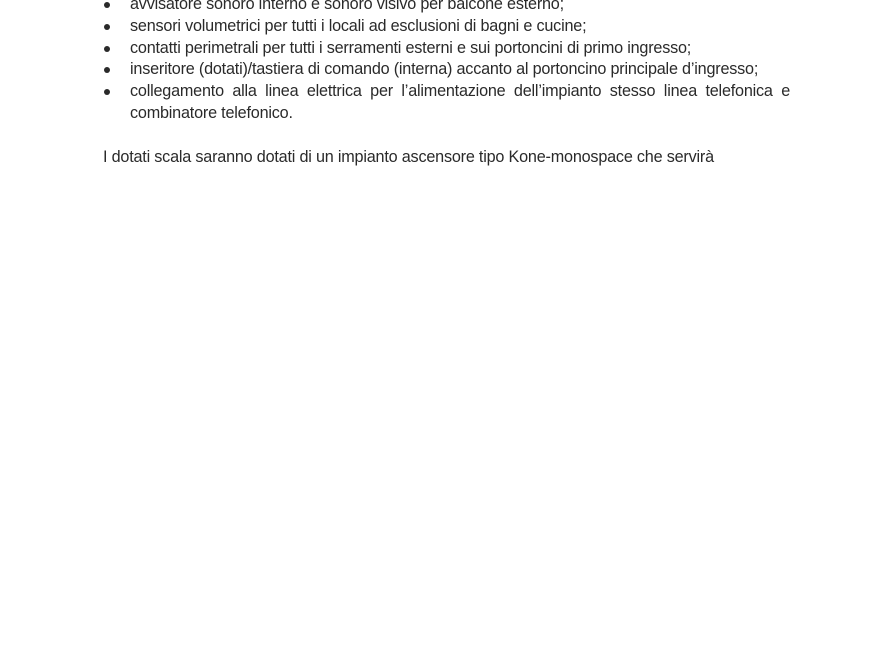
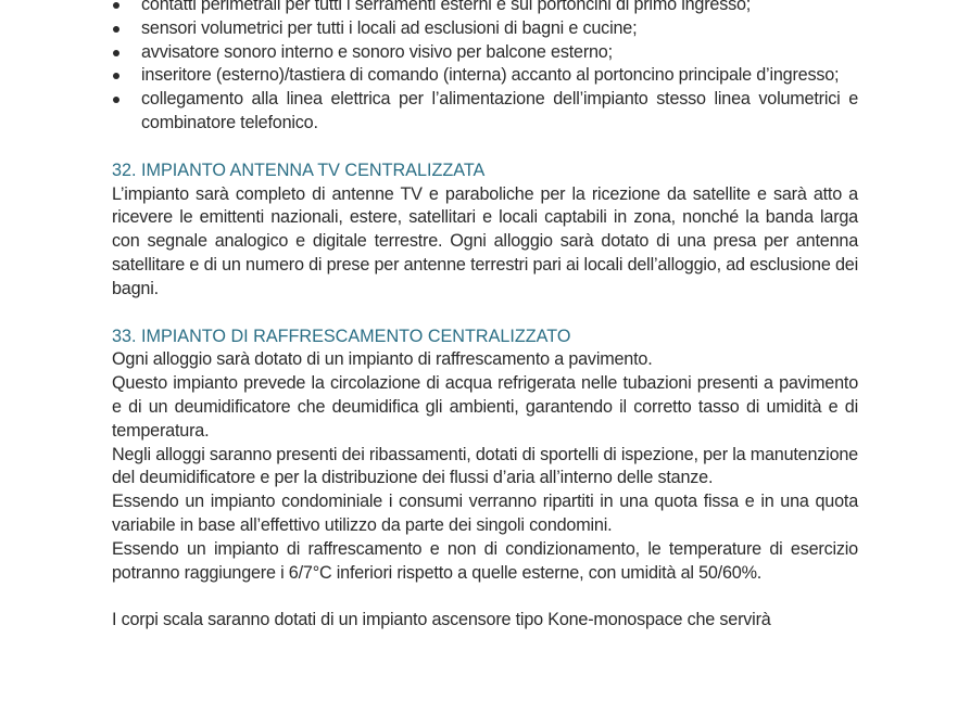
- avvisatore sonoro interno e sonoro visivo per balcone esterno;
+ contatti perimetrali per tutti i serramenti esterni e sui portoncini di primo ingresso;
  sensori volumetrici per tutti i locali ad esclusioni di bagni e cucine;
- contatti perimetrali per tutti i serramenti esterni e sui portoncini di primo ingresso;
+ avvisatore sonoro interno e sonoro visivo per balcone esterno;
- inseritore (dotati)/tastiera di comando (interna) accanto al portoncino principale d’ingresso;
+ inseritore (esterno)/tastiera di comando (interna) accanto al portoncino principale d’ingresso;
- collegamento alla linea elettrica per l’alimentazione dell’impianto stesso linea telefonica e combinatore telefonico.
+ collegamento alla linea elettrica per l’alimentazione dell’impianto stesso linea volumetrici e combinatore telefonico.
+ 32. IMPIANTO ANTENNA TV CENTRALIZZATA
+ L’impianto sarà completo di antenne TV e paraboliche per la ricezione da satellite e sarà atto a ricevere le emittenti nazionali, estere, satellitari e locali captabili in zona, nonché la banda larga con segnale analogico e digitale terrestre. Ogni alloggio sarà dotato di una presa per antenna satellitare e di un numero di prese per antenne terrestri pari ai locali dell’alloggio, ad esclusione dei bagni.
+ 33. IMPIANTO DI RAFFRESCAMENTO CENTRALIZZATO
+ Ogni alloggio sarà dotato di un impianto di raffrescamento a pavimento.
+ Questo impianto prevede la circolazione di acqua refrigerata nelle tubazioni presenti a pavimento e di un deumidificatore che deumidifica gli ambienti, garantendo il corretto tasso di umidità e di temperatura.
+ Negli alloggi saranno presenti dei ribassamenti, dotati di sportelli di ispezione, per la manutenzione del deumidificatore e per la distribuzione dei flussi d’aria all’interno delle stanze.
+ Essendo un impianto condominiale i consumi verranno ripartiti in una quota fissa e in una quota variabile in base all’effettivo utilizzo da parte dei singoli condomini.
+ Essendo un impianto di raffrescamento e non di condizionamento, le temperature di esercizio potranno raggiungere i 6/7°C inferiori rispetto a quelle esterne, con umidità al 50/60%.
- I dotati scala saranno dotati di un impianto ascensore tipo Kone-monospace che servirà
+ I corpi scala saranno dotati di un impianto ascensore tipo Kone-monospace che servirà
